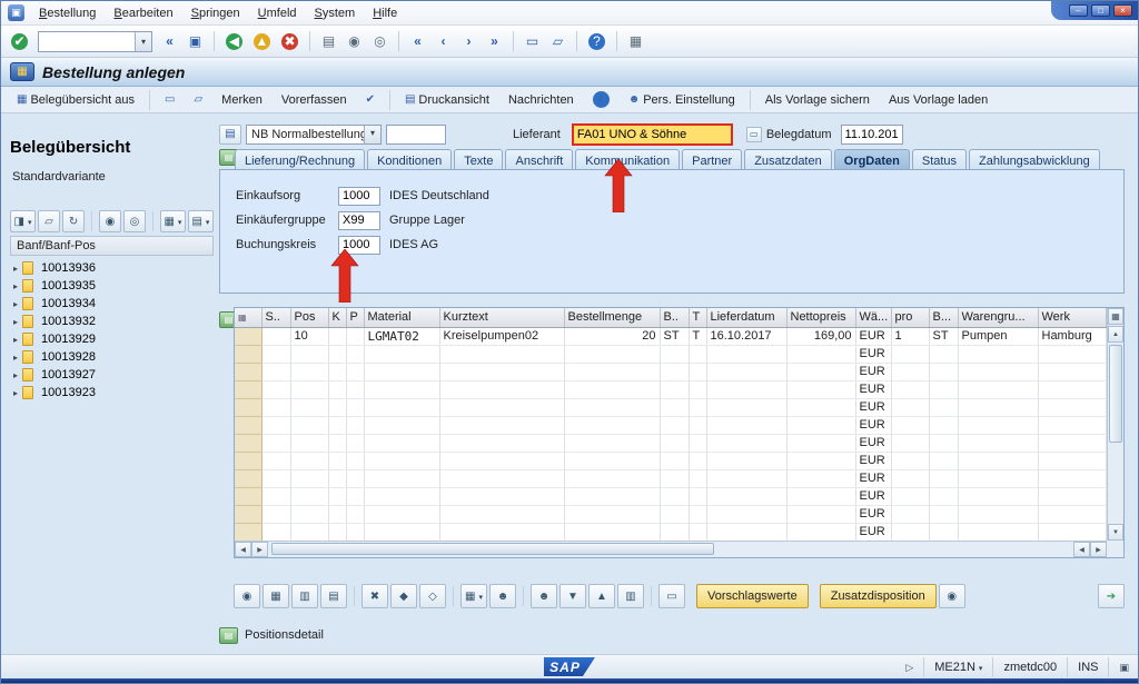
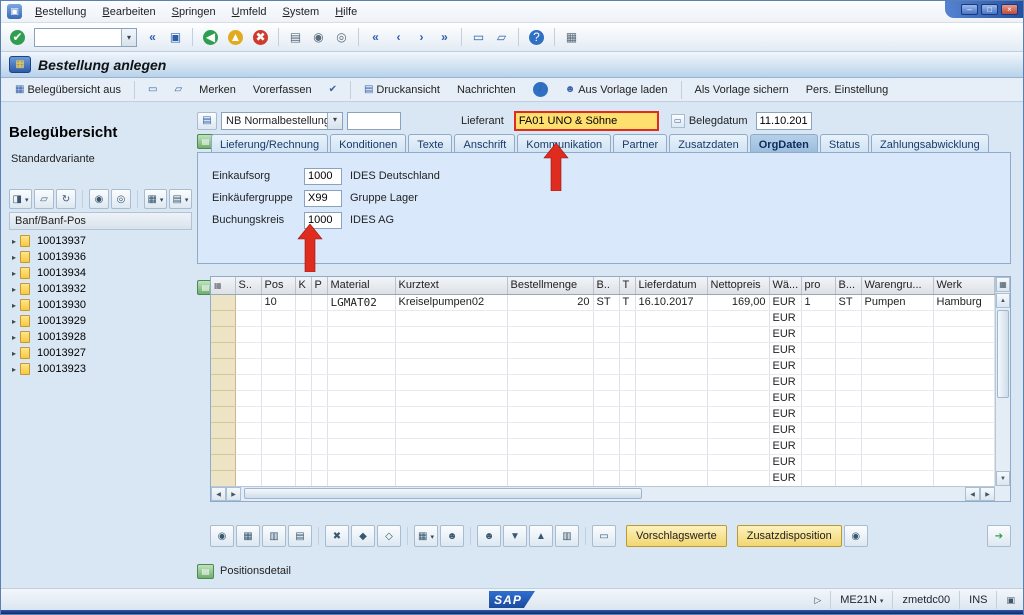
  Bestellung
  Bearbeiten
  Springen
  Umfeld
  System
  Hilfe
  –
  □
  ×
  ✔
  «
  ▣
  ◀
  ▲
  ✖
  ▤
  ◉
  ◎
  «
  ‹
  ›
  »
  ▭
  ▱
  ?
  ▦
  Bestellung anlegen
  ▦
  Belegübersicht aus
  ▭
  ▱
  Merken
  Vorerfassen
  ✔
  ▤
  Druckansicht
  Nachrichten
  i
  ☻
- Pers. Einstellung
+ Aus Vorlage laden
  Als Vorlage sichern
- Aus Vorlage laden
+ Pers. Einstellung
  Belegübersicht
  Standardvariante
  ◨
  ▱
  ↻
  ◉
  ◎
  ▦
  ▤
  Banf/Banf-Pos
+ 10013937
  10013936
- 10013935
  10013934
  10013932
+ 10013930
  10013929
  10013928
  10013927
  10013923
  NB Normalbestellun
  Lieferant
  FA01 UNO & Söhne
  Belegdatum
  11.10.201
  Lieferung/Rechnung
  Konditionen
  Texte
  Anschrift
  Kommunikation
  Partner
  Zusatzdaten
  OrgDaten
  Status
  Zahlungsabwicklung
  Einkaufsorg
  1000
  IDES Deutschland
  Einkäufergruppe
  X99
  Gruppe Lager
  Buchungskreis
  1000
  IDES AG
  		S..	Pos	K	P	Material	Kurztext	Bestellmenge	B..	T	Lieferdatum	Nettopreis	Wä...	pro	B...	Warengru...	Werk
  		10			LGMAT02	Kreiselpumpen02	20	ST	T	16.10.2017	169,00	EUR	1	ST	Pumpen	Hamburg
  												EUR
  												EUR
  												EUR
  												EUR
  												EUR
  												EUR
  												EUR
  												EUR
  												EUR
  												EUR
  												EUR
  ◉
  ▦
  ▥
  ▤
  ✖
  ◆
  ◇
  ▦
  ☻
  ☻
  ▼
  ▲
  ▥
  ▭
  Vorschlagswerte
  Zusatzdisposition
  ◉
  ➔
  Positionsdetail
  SAP
  ME21N
  zmetdc00
  INS
